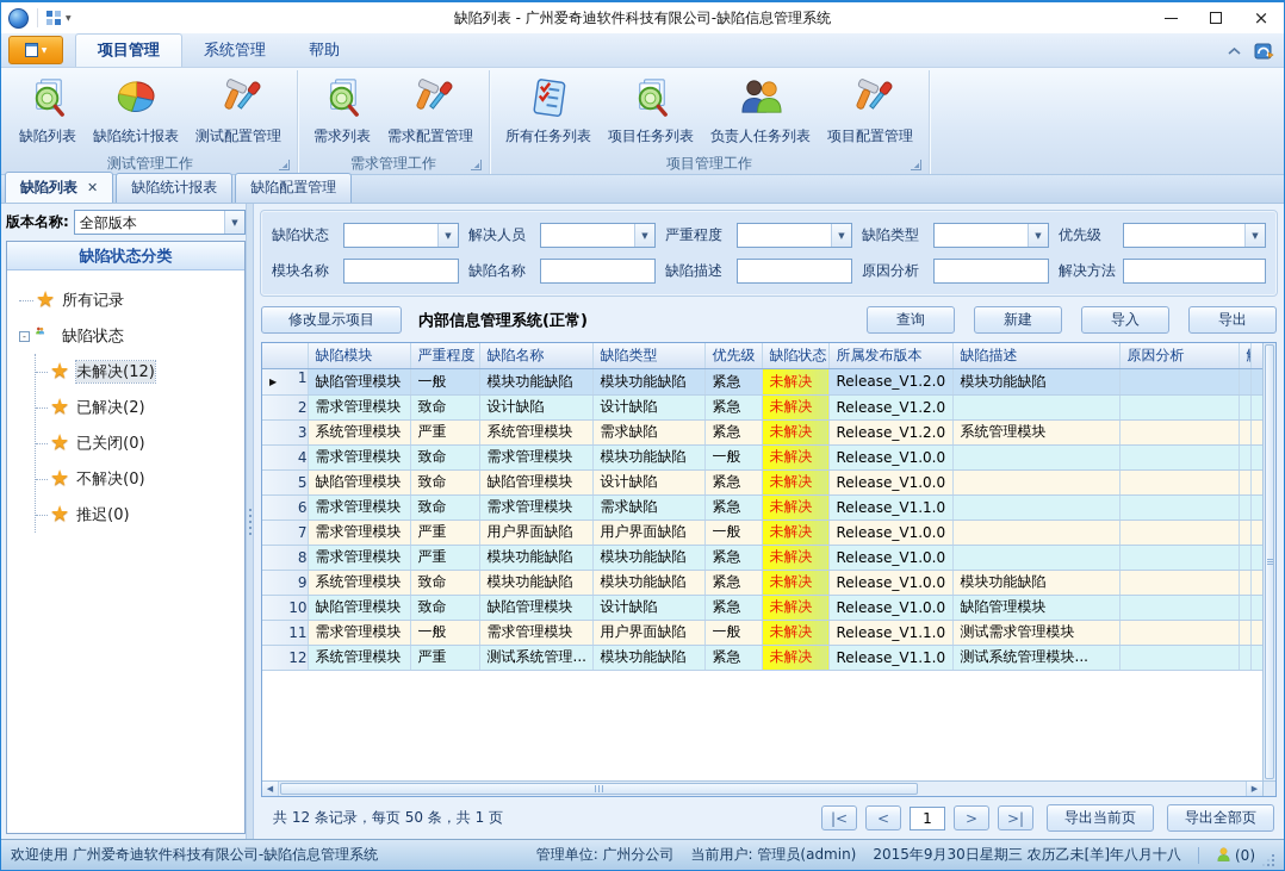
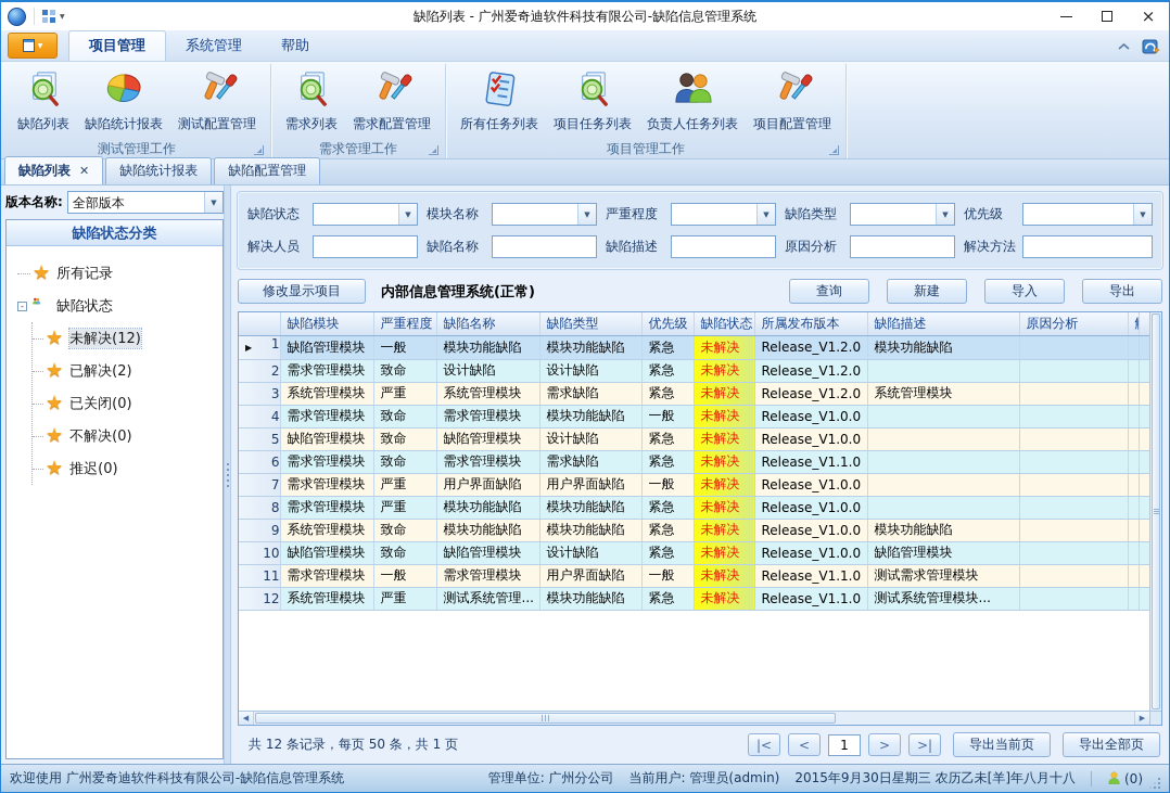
  缺陷列表 - 广州爱奇迪软件科技有限公司-缺陷信息管理系统
  ×
  项目管理
  系统管理
  帮助
  缺陷列表
  缺陷统计报表
  测试配置管理
  测试管理工作
  需求列表
  需求配置管理
  需求管理工作
  所有任务列表
  项目任务列表
  负责人任务列表
  项目配置管理
  项目管理工作
  缺陷列表
  ✕
  缺陷统计报表
  缺陷配置管理
  版本名称:
  全部版本
  ▼
  缺陷状态分类
  ★
  所有记录
  -
  缺陷状态
  ★
  未解决(12)
  ★
  已解决(2)
  ★
  已关闭(0)
  ★
  不解决(0)
  ★
  推迟(0)
  缺陷状态
  ▼
- 解决人员
+ 模块名称
  ▼
  严重程度
  ▼
  缺陷类型
  ▼
  优先级
  ▼
- 模块名称
+ 解决人员
  缺陷名称
  缺陷描述
  原因分析
  解决方法
  修改显示项目
  内部信息管理系统(正常)
  查询
  新建
  导入
  导出
  	缺陷模块	严重程度	缺陷名称	缺陷类型	优先级	缺陷状态	所属发布版本	缺陷描述	原因分析
  ▶ 1	缺陷管理模块	一般	模块功能缺陷	模块功能缺陷	紧急	未解决	Release_V1.2.0	模块功能缺陷
  2	需求管理模块	致命	设计缺陷	设计缺陷	紧急	未解决	Release_V1.2.0
  3	系统管理模块	严重	系统管理模块	需求缺陷	紧急	未解决	Release_V1.2.0	系统管理模块
  4	需求管理模块	致命	需求管理模块	模块功能缺陷	一般	未解决	Release_V1.0.0
  5	缺陷管理模块	致命	缺陷管理模块	设计缺陷	紧急	未解决	Release_V1.0.0
  6	需求管理模块	致命	需求管理模块	需求缺陷	紧急	未解决	Release_V1.1.0
  7	需求管理模块	严重	用户界面缺陷	用户界面缺陷	一般	未解决	Release_V1.0.0
  8	需求管理模块	严重	模块功能缺陷	模块功能缺陷	紧急	未解决	Release_V1.0.0
  9	系统管理模块	致命	模块功能缺陷	模块功能缺陷	紧急	未解决	Release_V1.0.0	模块功能缺陷
  10	缺陷管理模块	致命	缺陷管理模块	设计缺陷	紧急	未解决	Release_V1.0.0	缺陷管理模块
  11	需求管理模块	一般	需求管理模块	用户界面缺陷	一般	未解决	Release_V1.1.0	测试需求管理模块
  12	系统管理模块	严重	测试系统管理...	模块功能缺陷	紧急	未解决	Release_V1.1.0	测试系统管理模块...
  ◀
  ▶
  共 12 条记录，每页 50 条，共 1 页
  |<
  <
  1
  >
  >|
  导出当前页
  导出全部页
  欢迎使用 广州爱奇迪软件科技有限公司-缺陷信息管理系统
  管理单位: 广州分公司
  当前用户: 管理员(admin)
  2015年9月30日星期三 农历乙未[羊]年八月十八
  (0)
